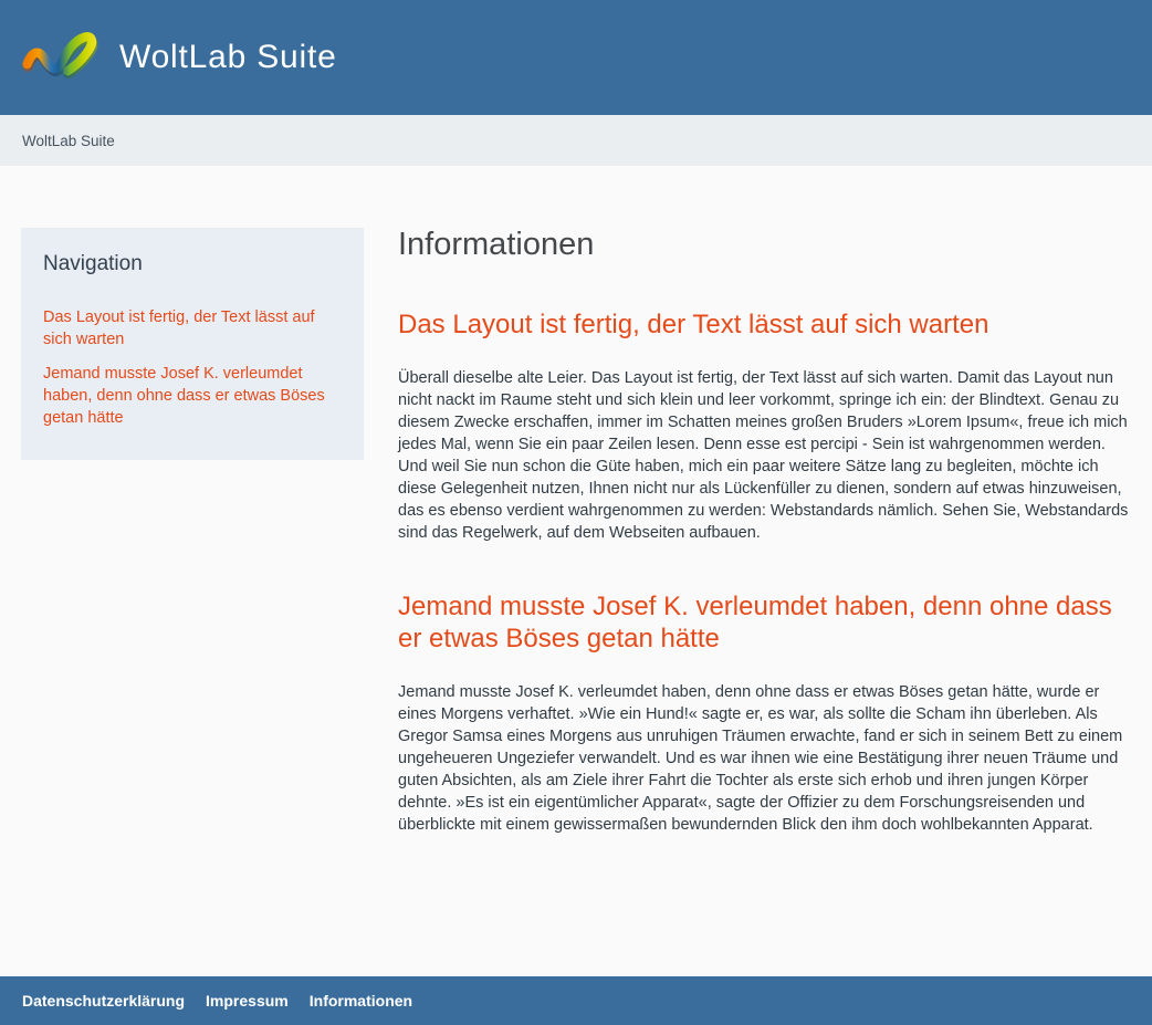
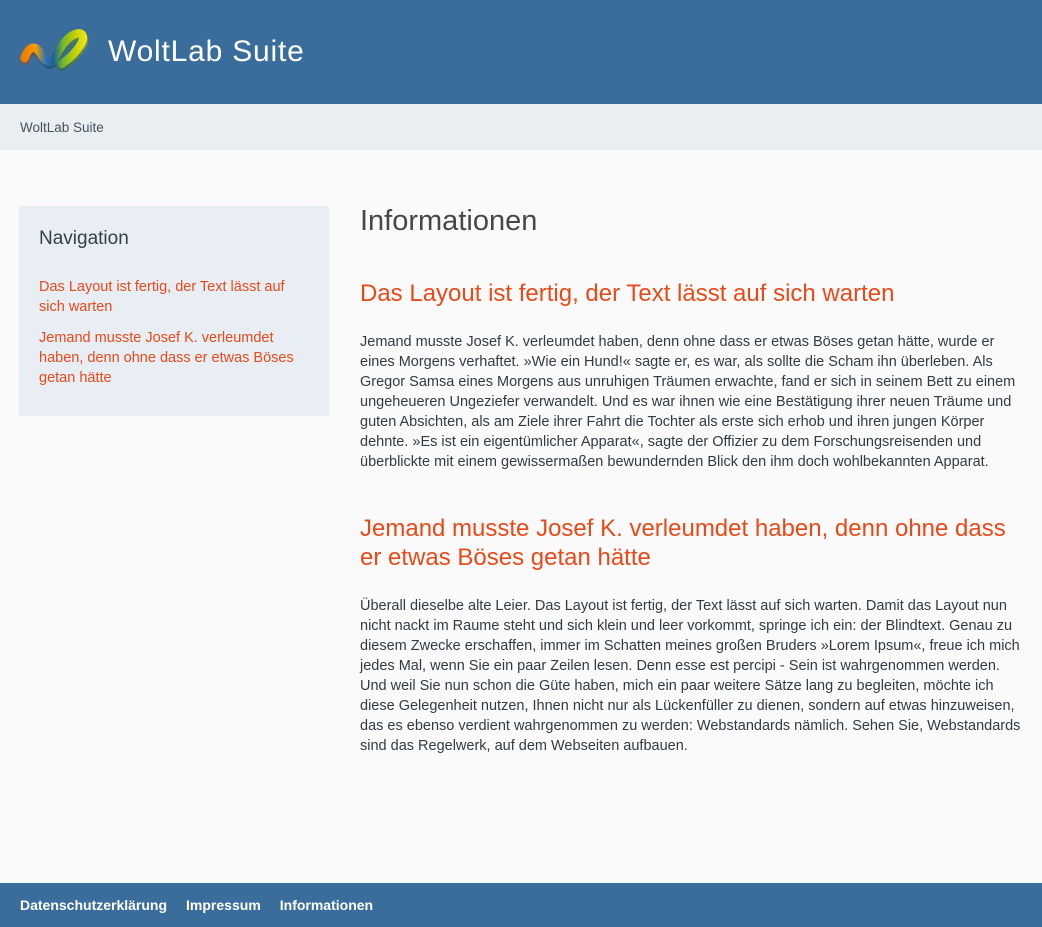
  WoltLab Suite
  WoltLab Suite
  Navigation
  Das Layout ist fertig, der Text lässt auf sich warten
  Jemand musste Josef K. verleumdet haben, denn ohne dass er etwas Böses getan hätte
  Informationen
  Das Layout ist fertig, der Text lässt auf sich warten
- Überall dieselbe alte Leier. Das Layout ist fertig, der Text lässt auf sich warten. Damit das Layout nun nicht nackt im Raume steht und sich klein und leer vorkommt, springe ich ein: der Blindtext. Genau zu diesem Zwecke erschaffen, immer im Schatten meines großen Bruders »Lorem Ipsum«, freue ich mich jedes Mal, wenn Sie ein paar Zeilen lesen. Denn esse est percipi - Sein ist wahrgenommen werden. Und weil Sie nun schon die Güte haben, mich ein paar weitere Sätze lang zu begleiten, möchte ich diese Gelegenheit nutzen, Ihnen nicht nur als Lückenfüller zu dienen, sondern auf etwas hinzuweisen, das es ebenso verdient wahrgenommen zu werden: Webstandards nämlich. Sehen Sie, Webstandards sind das Regelwerk, auf dem Webseiten aufbauen.
+ Jemand musste Josef K. verleumdet haben, denn ohne dass er etwas Böses getan hätte, wurde er eines Morgens verhaftet. »Wie ein Hund!« sagte er, es war, als sollte die Scham ihn überleben. Als Gregor Samsa eines Morgens aus unruhigen Träumen erwachte, fand er sich in seinem Bett zu einem ungeheueren Ungeziefer verwandelt. Und es war ihnen wie eine Bestätigung ihrer neuen Träume und guten Absichten, als am Ziele ihrer Fahrt die Tochter als erste sich erhob und ihren jungen Körper dehnte. »Es ist ein eigentümlicher Apparat«, sagte der Offizier zu dem Forschungsreisenden und überblickte mit einem gewissermaßen bewundernden Blick den ihm doch wohlbekannten Apparat.
  Jemand musste Josef K. verleumdet haben, denn ohne dass er etwas Böses getan hätte
- Jemand musste Josef K. verleumdet haben, denn ohne dass er etwas Böses getan hätte, wurde er eines Morgens verhaftet. »Wie ein Hund!« sagte er, es war, als sollte die Scham ihn überleben. Als Gregor Samsa eines Morgens aus unruhigen Träumen erwachte, fand er sich in seinem Bett zu einem ungeheueren Ungeziefer verwandelt. Und es war ihnen wie eine Bestätigung ihrer neuen Träume und guten Absichten, als am Ziele ihrer Fahrt die Tochter als erste sich erhob und ihren jungen Körper dehnte. »Es ist ein eigentümlicher Apparat«, sagte der Offizier zu dem Forschungsreisenden und überblickte mit einem gewissermaßen bewundernden Blick den ihm doch wohlbekannten Apparat.
+ Überall dieselbe alte Leier. Das Layout ist fertig, der Text lässt auf sich warten. Damit das Layout nun nicht nackt im Raume steht und sich klein und leer vorkommt, springe ich ein: der Blindtext. Genau zu diesem Zwecke erschaffen, immer im Schatten meines großen Bruders »Lorem Ipsum«, freue ich mich jedes Mal, wenn Sie ein paar Zeilen lesen. Denn esse est percipi - Sein ist wahrgenommen werden. Und weil Sie nun schon die Güte haben, mich ein paar weitere Sätze lang zu begleiten, möchte ich diese Gelegenheit nutzen, Ihnen nicht nur als Lückenfüller zu dienen, sondern auf etwas hinzuweisen, das es ebenso verdient wahrgenommen zu werden: Webstandards nämlich. Sehen Sie, Webstandards sind das Regelwerk, auf dem Webseiten aufbauen.
  Datenschutzerklärung
  Impressum
  Informationen
